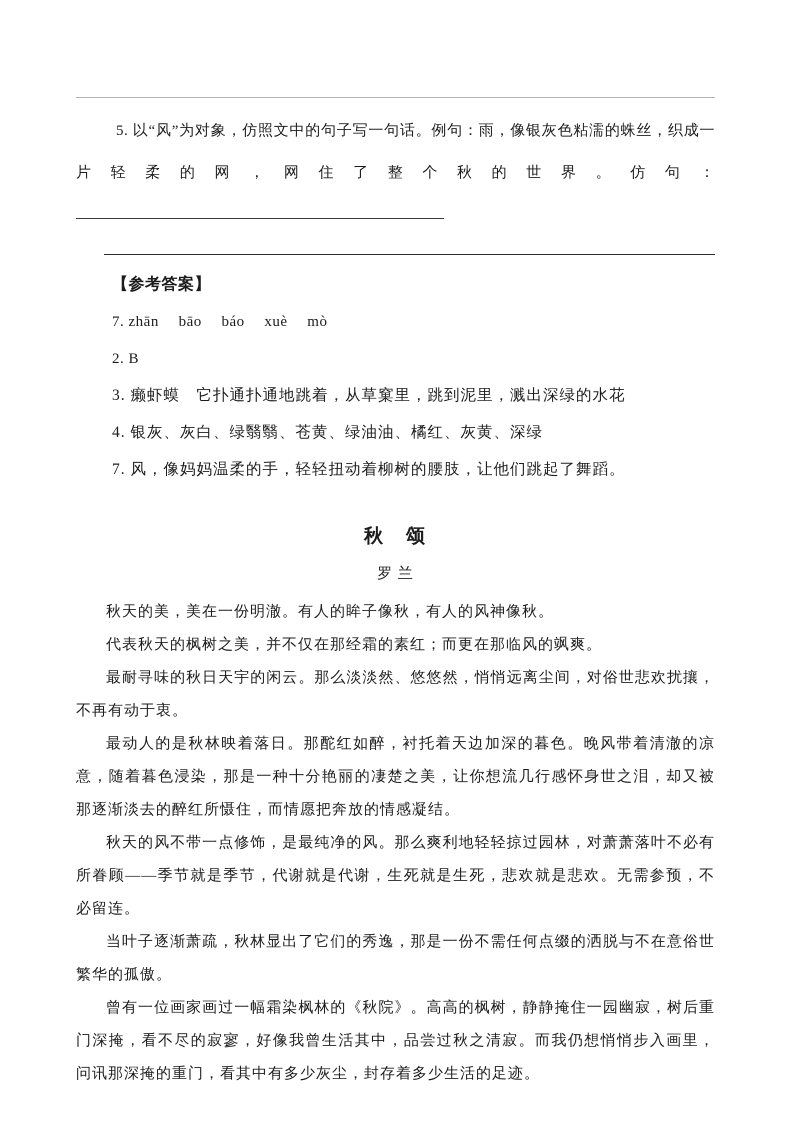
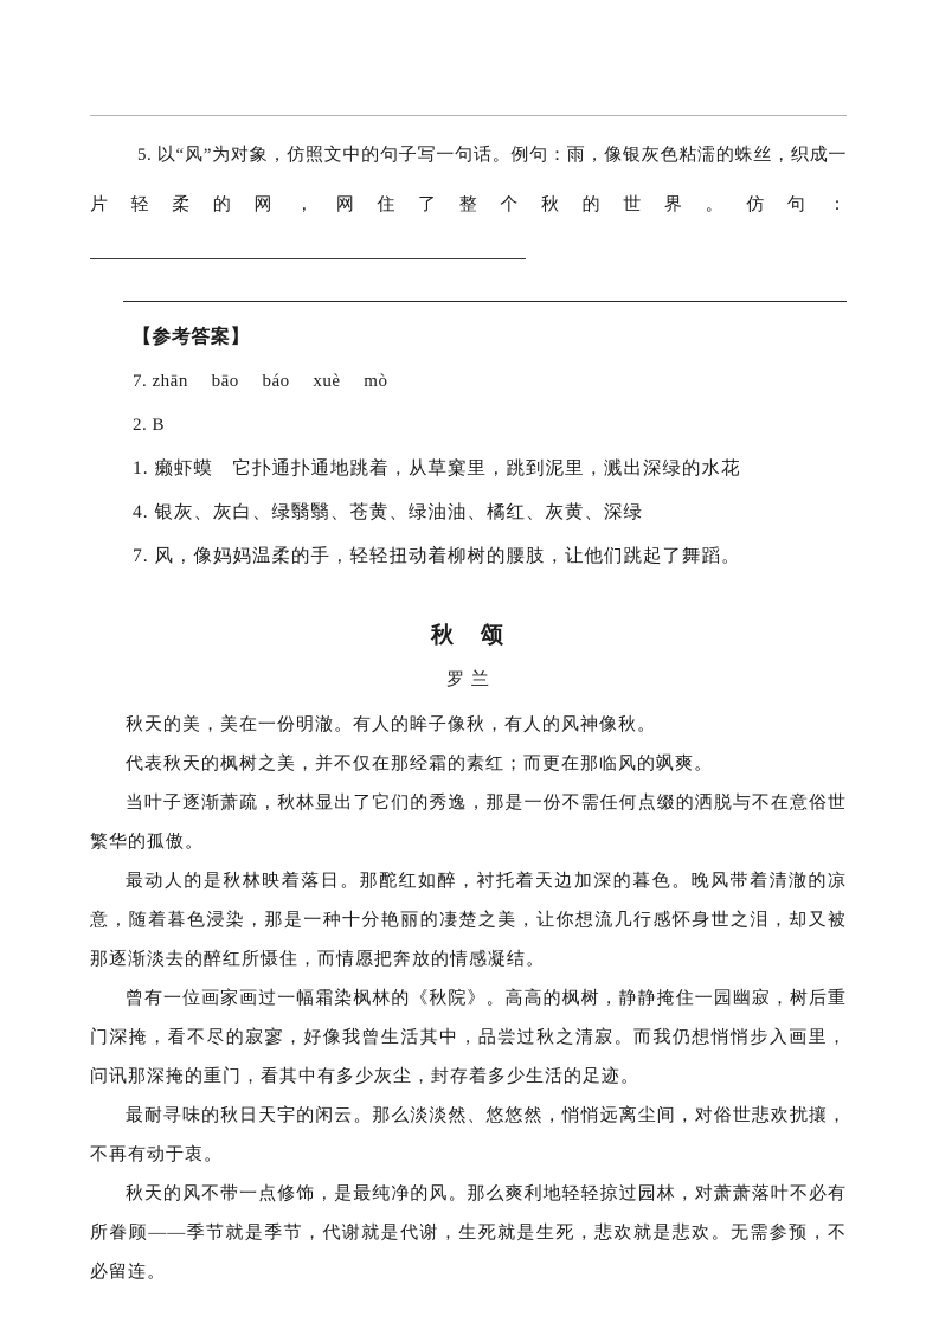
  5. 以“风”为对象，仿照文中的句子写一句话。例句：雨，像银灰色粘濡的蛛丝，织成一片轻柔的网，网住了整个秋的世界。仿句：
  【参考答案】
  7. zhān bāo báo xuè mò
  2. B
- 3. 癞虾蟆 它扑通扑通地跳着，从草窠里，跳到泥里，溅出深绿的水花
+ 1. 癞虾蟆 它扑通扑通地跳着，从草窠里，跳到泥里，溅出深绿的水花
  4. 银灰、灰白、绿翳翳、苍黄、绿油油、橘红、灰黄、深绿
  7. 风，像妈妈温柔的手，轻轻扭动着柳树的腰肢，让他们跳起了舞蹈。
  秋 颂
  罗 兰
  秋天的美，美在一份明澈。有人的眸子像秋，有人的风神像秋。
  代表秋天的枫树之美，并不仅在那经霜的素红；而更在那临风的飒爽。
- 最耐寻味的秋日天宇的闲云。那么淡淡然、悠悠然，悄悄远离尘间，对俗世悲欢扰攘，不再有动于衷。
+ 当叶子逐渐萧疏，秋林显出了它们的秀逸，那是一份不需任何点缀的洒脱与不在意俗世繁华的孤傲。
  最动人的是秋林映着落日。那酡红如醉，衬托着天边加深的暮色。晚风带着清澈的凉意，随着暮色浸染，那是一种十分艳丽的凄楚之美，让你想流几行感怀身世之泪，却又被那逐渐淡去的醉红所慑住，而情愿把奔放的情感凝结。
- 秋天的风不带一点修饰，是最纯净的风。那么爽利地轻轻掠过园林，对萧萧落叶不必有所眷顾——季节就是季节，代谢就是代谢，生死就是生死，悲欢就是悲欢。无需参预，不必留连。
+ 曾有一位画家画过一幅霜染枫林的《秋院》。高高的枫树，静静掩住一园幽寂，树后重门深掩，看不尽的寂寥，好像我曾生活其中，品尝过秋之清寂。而我仍想悄悄步入画里，问讯那深掩的重门，看其中有多少灰尘，封存着多少生活的足迹。
- 当叶子逐渐萧疏，秋林显出了它们的秀逸，那是一份不需任何点缀的洒脱与不在意俗世繁华的孤傲。
+ 最耐寻味的秋日天宇的闲云。那么淡淡然、悠悠然，悄悄远离尘间，对俗世悲欢扰攘，不再有动于衷。
- 曾有一位画家画过一幅霜染枫林的《秋院》。高高的枫树，静静掩住一园幽寂，树后重门深掩，看不尽的寂寥，好像我曾生活其中，品尝过秋之清寂。而我仍想悄悄步入画里，问讯那深掩的重门，看其中有多少灰尘，封存着多少生活的足迹。
+ 秋天的风不带一点修饰，是最纯净的风。那么爽利地轻轻掠过园林，对萧萧落叶不必有所眷顾——季节就是季节，代谢就是代谢，生死就是生死，悲欢就是悲欢。无需参预，不必留连。
